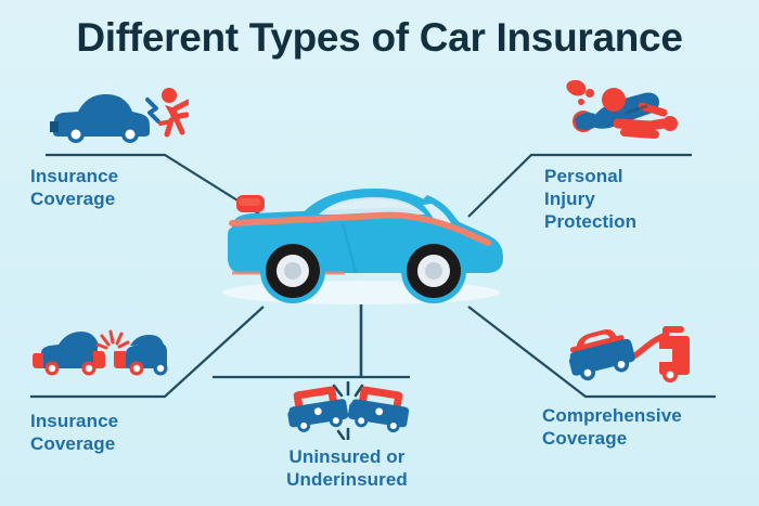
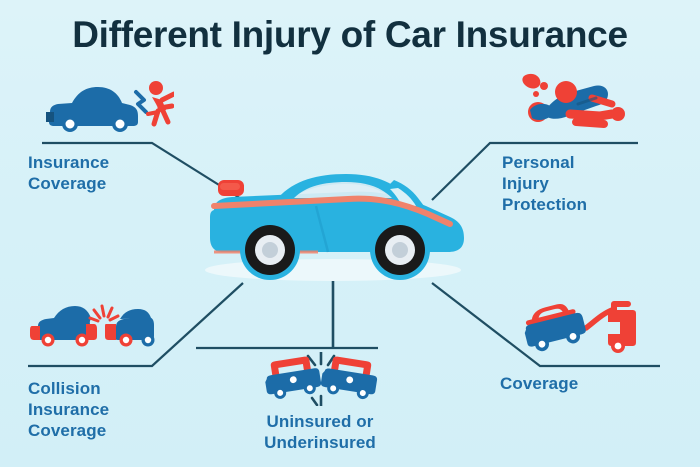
- Different Types of Car Insurance
+ Different Injury of Car Insurance
  Insurance
  Coverage
  Personal
  Injury
  Protection
+ Collision
  Insurance
  Coverage
  Uninsured or
  Underinsured
- Comprehensive
  Coverage
